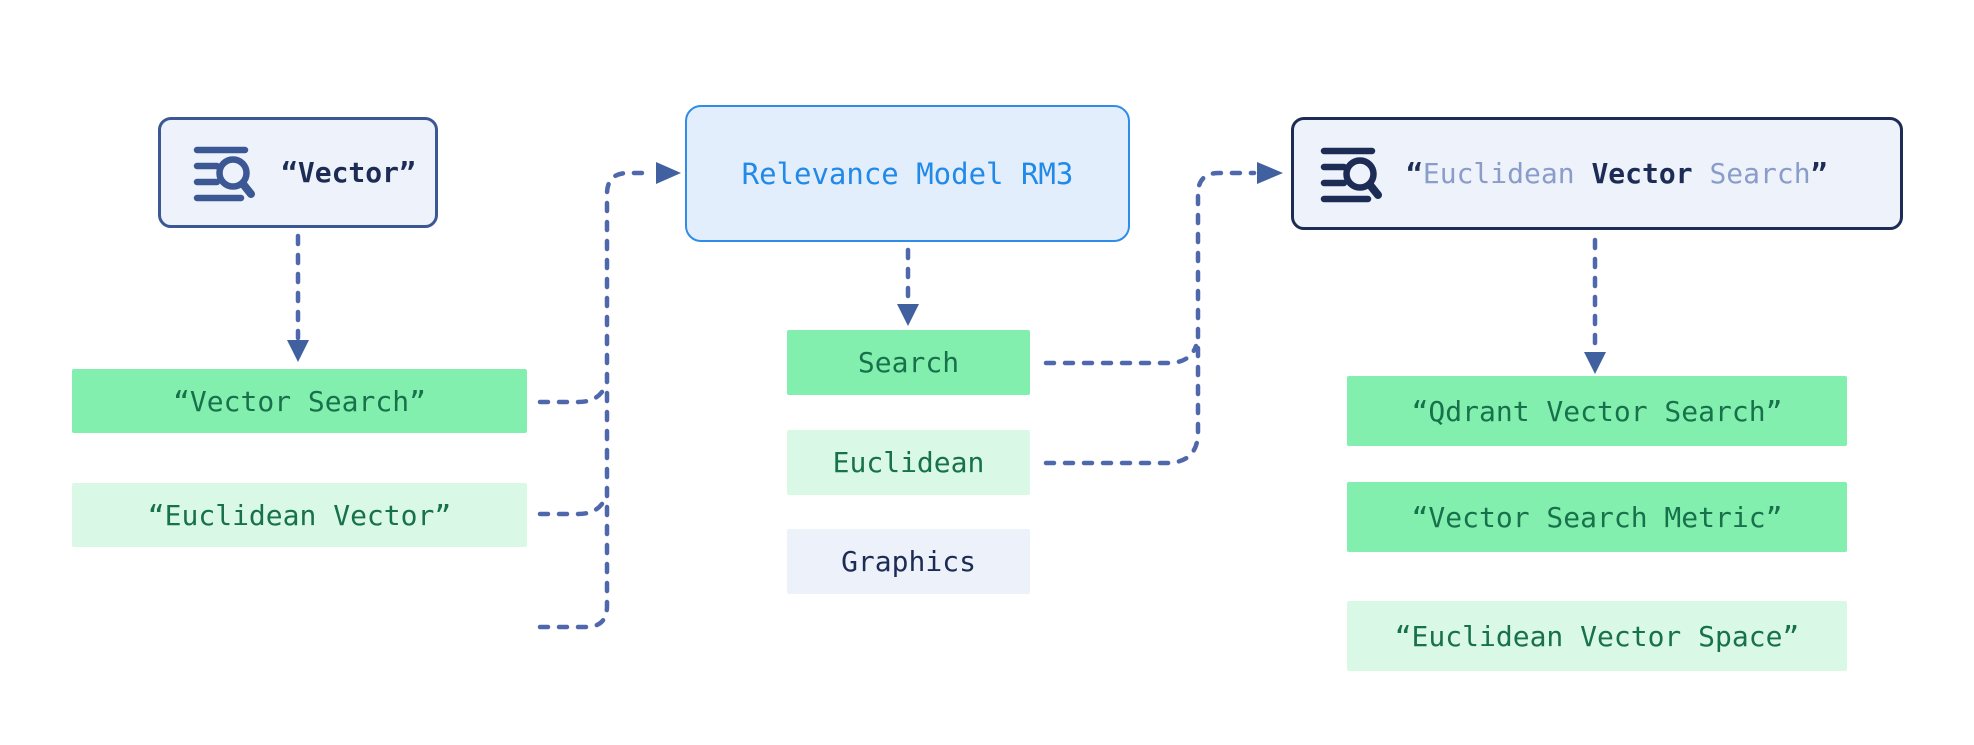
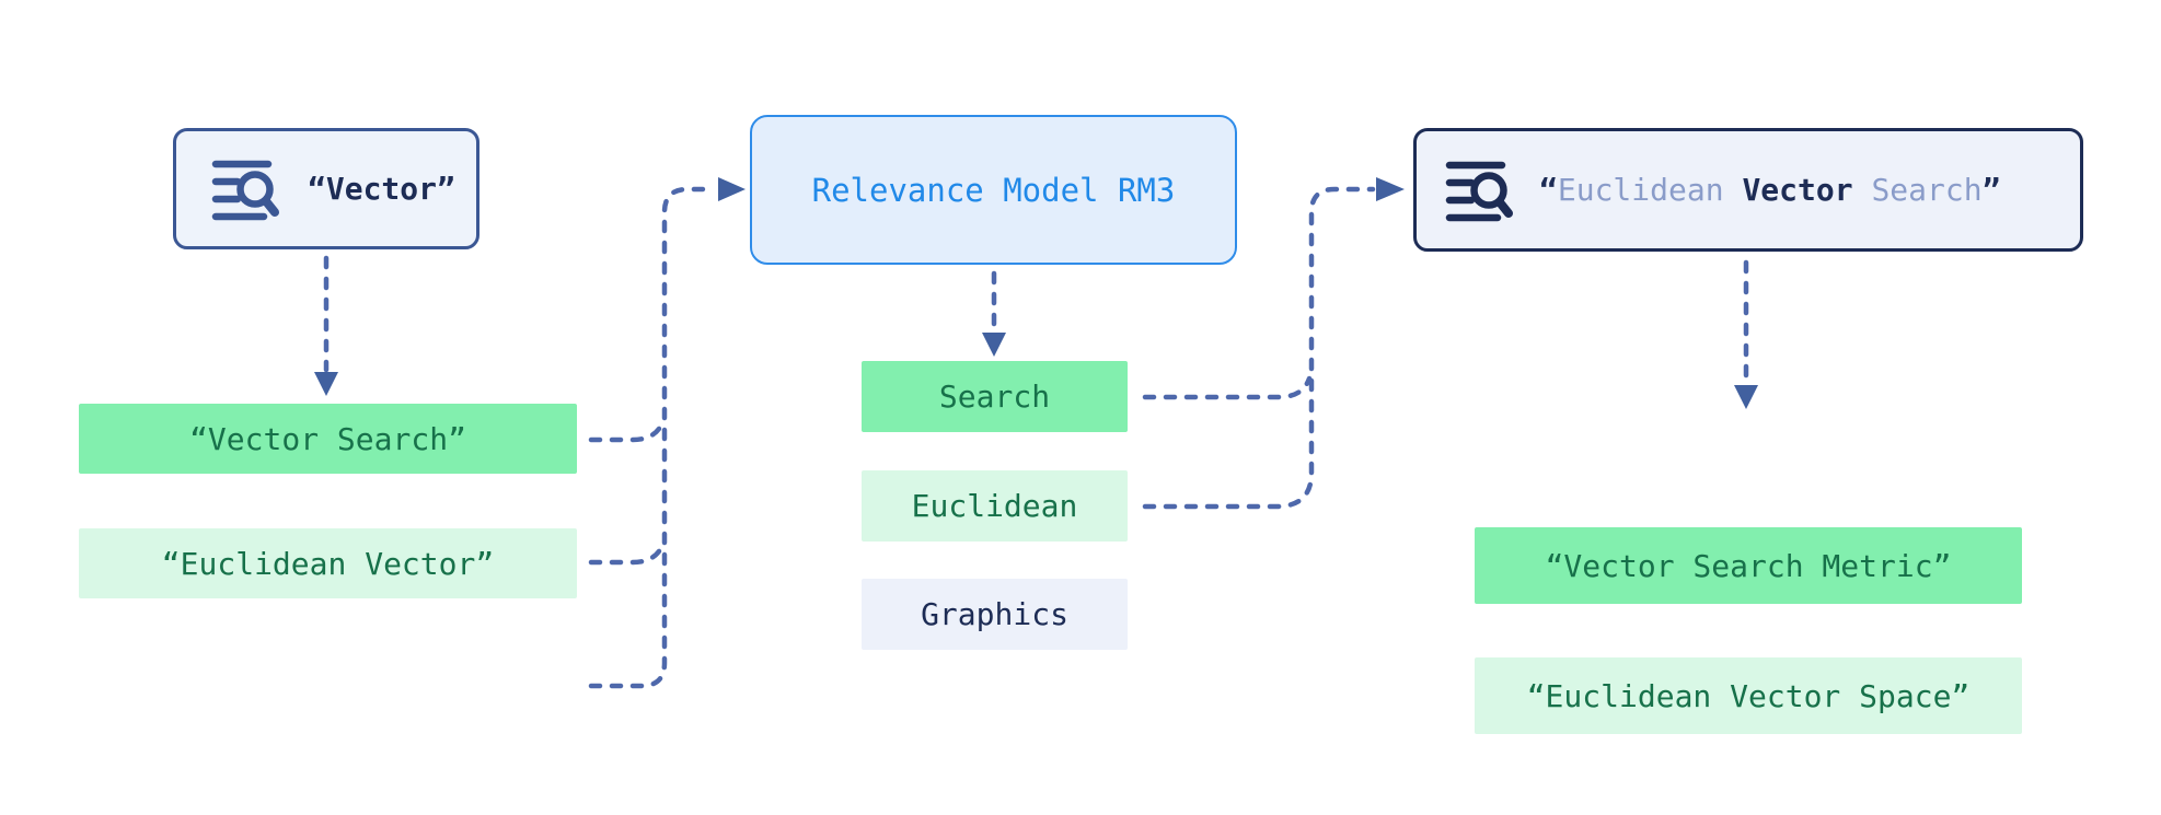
  “Vector”
  Relevance Model RM3
  “Euclidean Vector Search”
  “Vector Search”
  “Euclidean Vector”
  Search
  Euclidean
  Graphics
- “Qdrant Vector Search”
  “Vector Search Metric”
  “Euclidean Vector Space”
